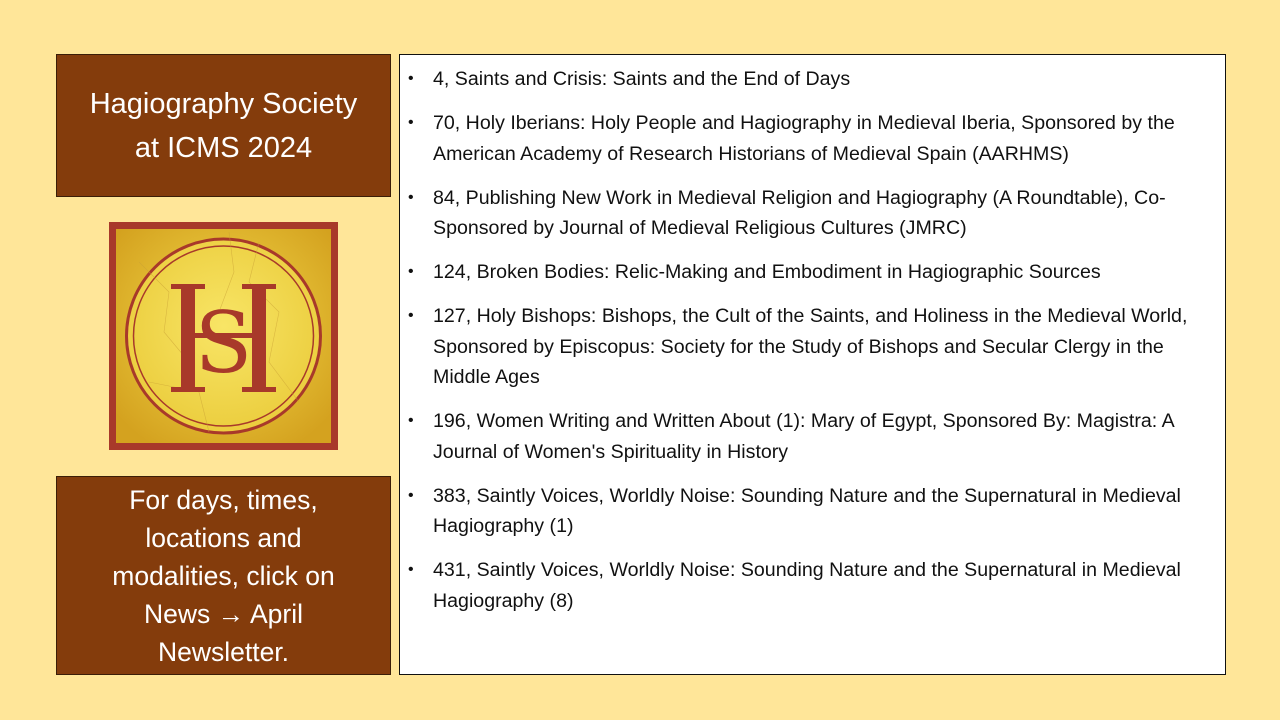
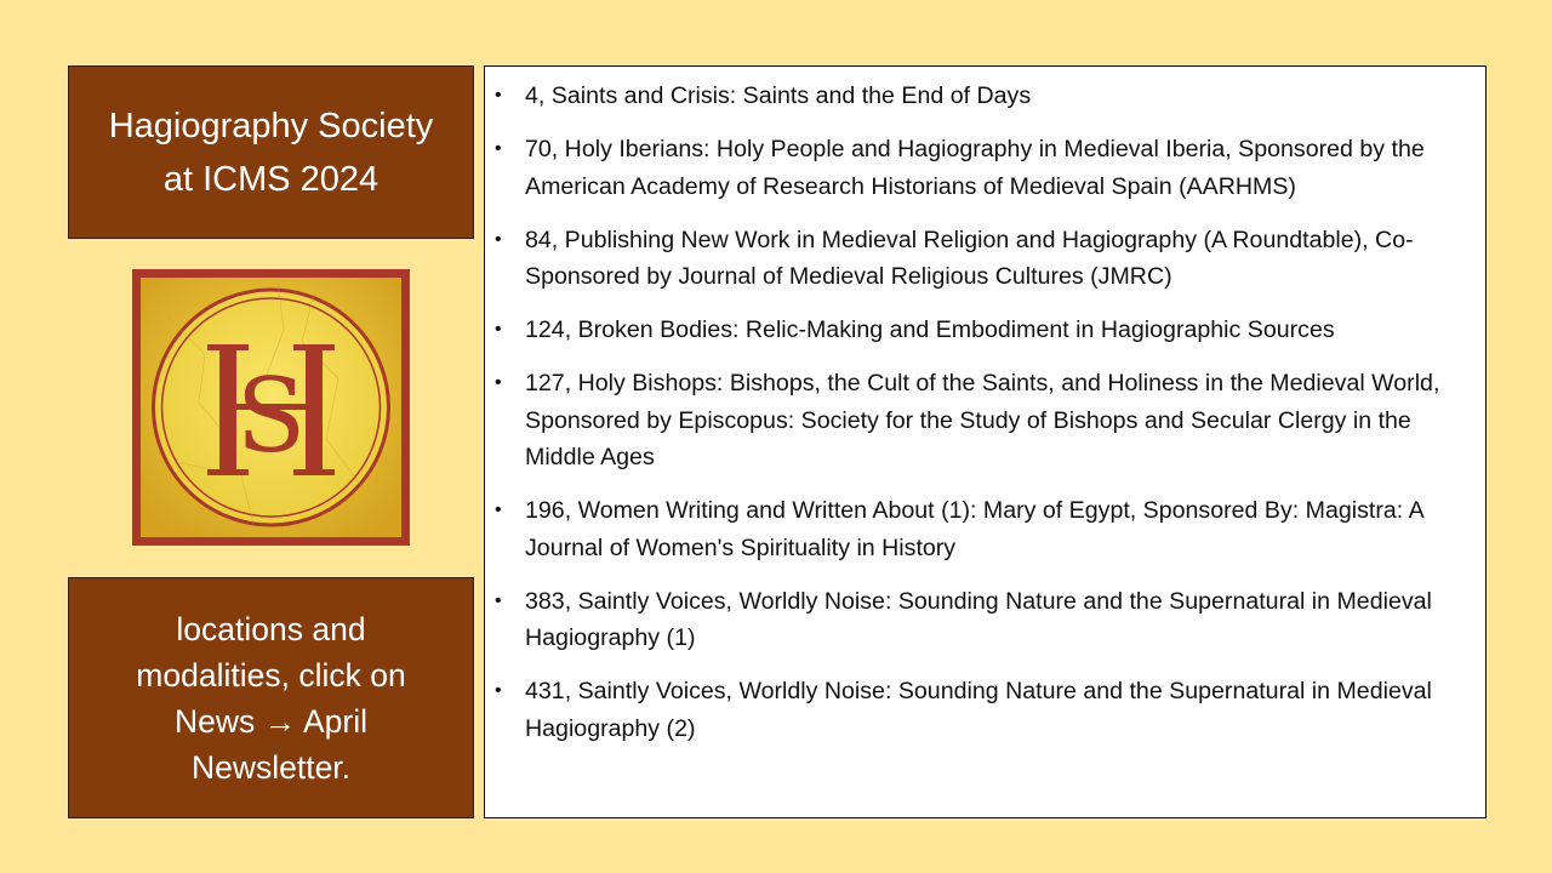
  Hagiography Society
  at ICMS 2024
  S
- For days, times,
  locations and
  modalities, click on
  News → April
  Newsletter.
  •
  4, Saints and Crisis: Saints and the End of Days
  •
  70, Holy Iberians: Holy People and Hagiography in Medieval Iberia, Sponsored by the American Academy of Research Historians of Medieval Spain (AARHMS)
  •
  84, Publishing New Work in Medieval Religion and Hagiography (A Roundtable), Co-Sponsored by Journal of Medieval Religious Cultures (JMRC)
  •
  124, Broken Bodies: Relic-Making and Embodiment in Hagiographic Sources
  •
  127, Holy Bishops: Bishops, the Cult of the Saints, and Holiness in the Medieval World, Sponsored by Episcopus: Society for the Study of Bishops and Secular Clergy in the Middle Ages
  •
  196, Women Writing and Written About (1): Mary of Egypt, Sponsored By: Magistra: A Journal of Women's Spirituality in History
  •
  383, Saintly Voices, Worldly Noise: Sounding Nature and the Supernatural in Medieval Hagiography (1)
  •
- 431, Saintly Voices, Worldly Noise: Sounding Nature and the Supernatural in Medieval Hagiography (8)
+ 431, Saintly Voices, Worldly Noise: Sounding Nature and the Supernatural in Medieval Hagiography (2)
